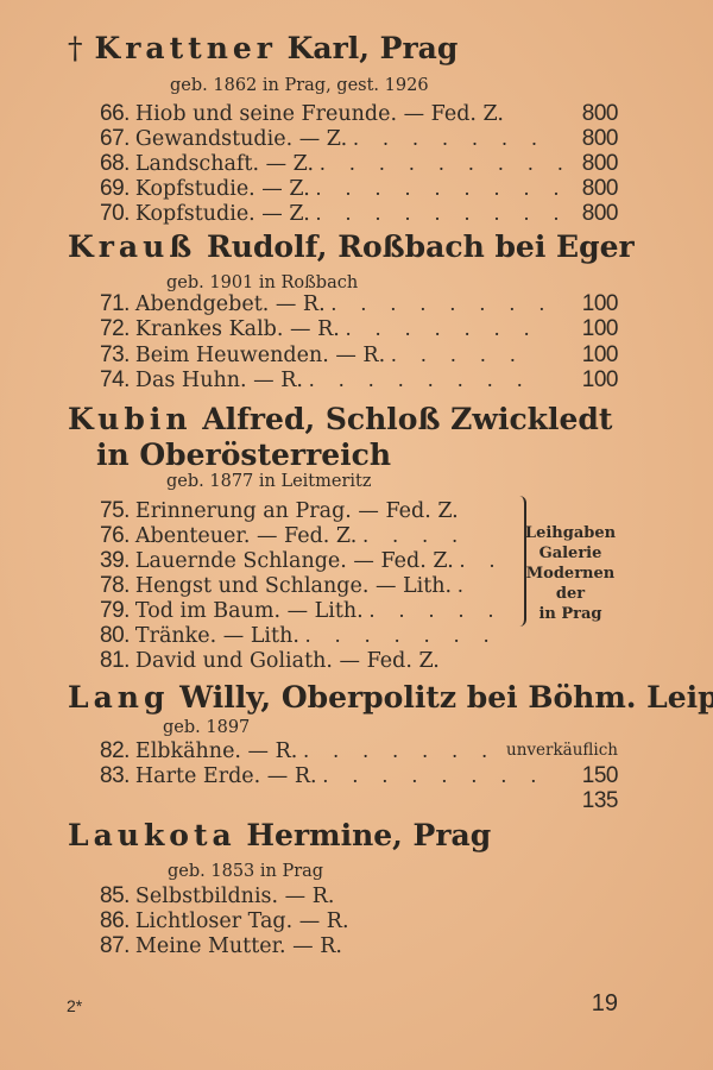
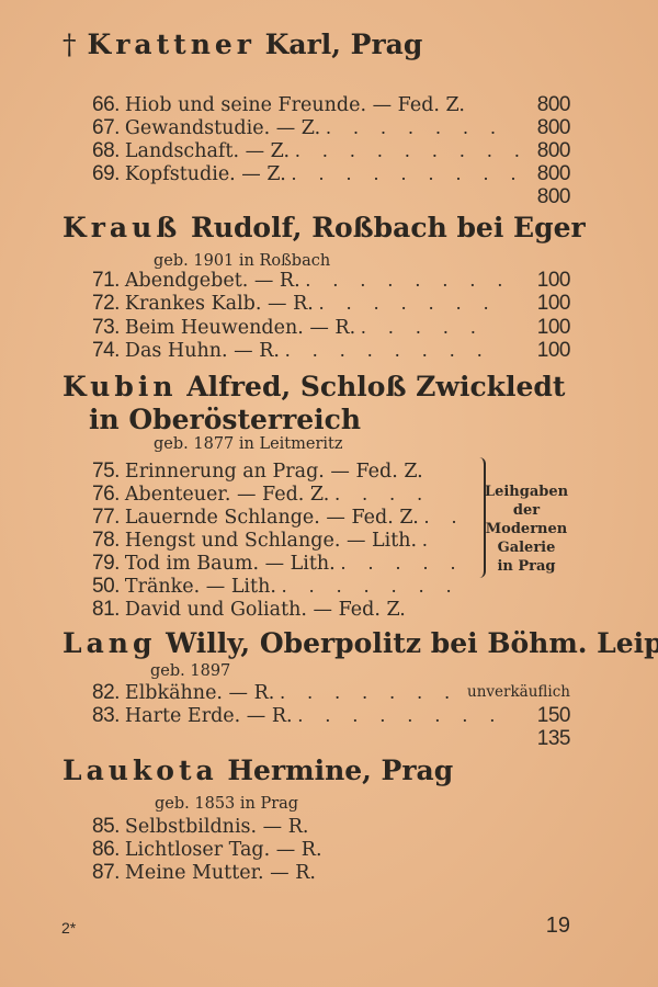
  † Krattner Karl, Prag
- geb. 1862 in Prag, gest. 1926
  66. Hiob und seine Freunde. — Fed. Z.
  800
  67. Gewandstudie. — Z. . . . . . . .
  800
  68. Landschaft. — Z. . . . . . . . . .
  800
  69. Kopfstudie. — Z. . . . . . . . . .
  800
- 70. Kopfstudie. — Z. . . . . . . . . .
  800
  Krauß Rudolf, Roßbach bei Eger
  geb. 1901 in Roßbach
  71. Abendgebet. — R. . . . . . . . .
  100
  72. Krankes Kalb. — R. . . . . . . .
  100
  73. Beim Heuwenden. — R. . . . . .
  100
  74. Das Huhn. — R. . . . . . . . .
  100
  Kubin Alfred, Schloß Zwickledt
  in Oberösterreich
  geb. 1877 in Leitmeritz
  75. Erinnerung an Prag. — Fed. Z.
  76. Abenteuer. — Fed. Z. . . . .
- 39. Lauernde Schlange. — Fed. Z. . .
+ 77. Lauernde Schlange. — Fed. Z. . .
  78. Hengst und Schlange. — Lith. .
  79. Tod im Baum. — Lith. . . . . .
- 80. Tränke. — Lith. . . . . . . .
+ 50. Tränke. — Lith. . . . . . . .
  81. David und Goliath. — Fed. Z.
  Leihgaben
- Galerie
+ der
  Modernen
- der
+ Galerie
  in Prag
  Lang Willy, Oberpolitz bei Böhm. Leip
  geb. 1897
  82. Elbkähne. — R. . . . . . . .
  unverkäuflich
  83. Harte Erde. — R. . . . . . . . .
  150
  135
  Laukota Hermine, Prag
  geb. 1853 in Prag
  85. Selbstbildnis. — R.
  86. Lichtloser Tag. — R.
  87. Meine Mutter. — R.
  2*
  19
